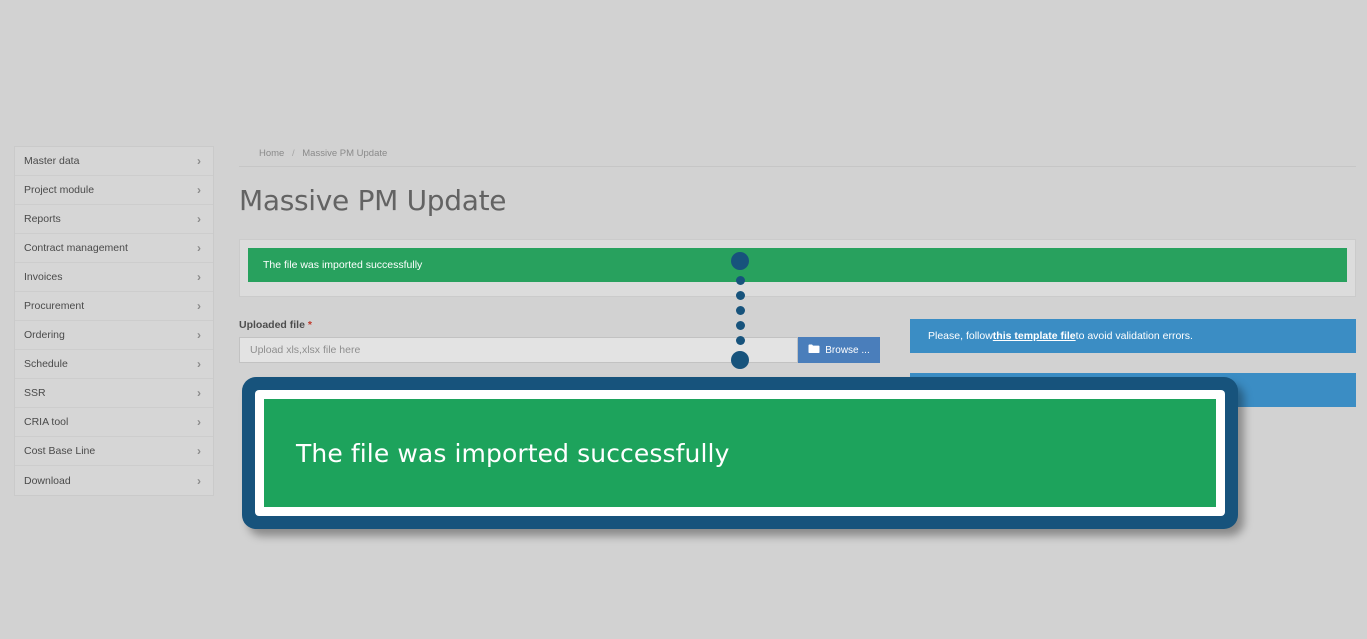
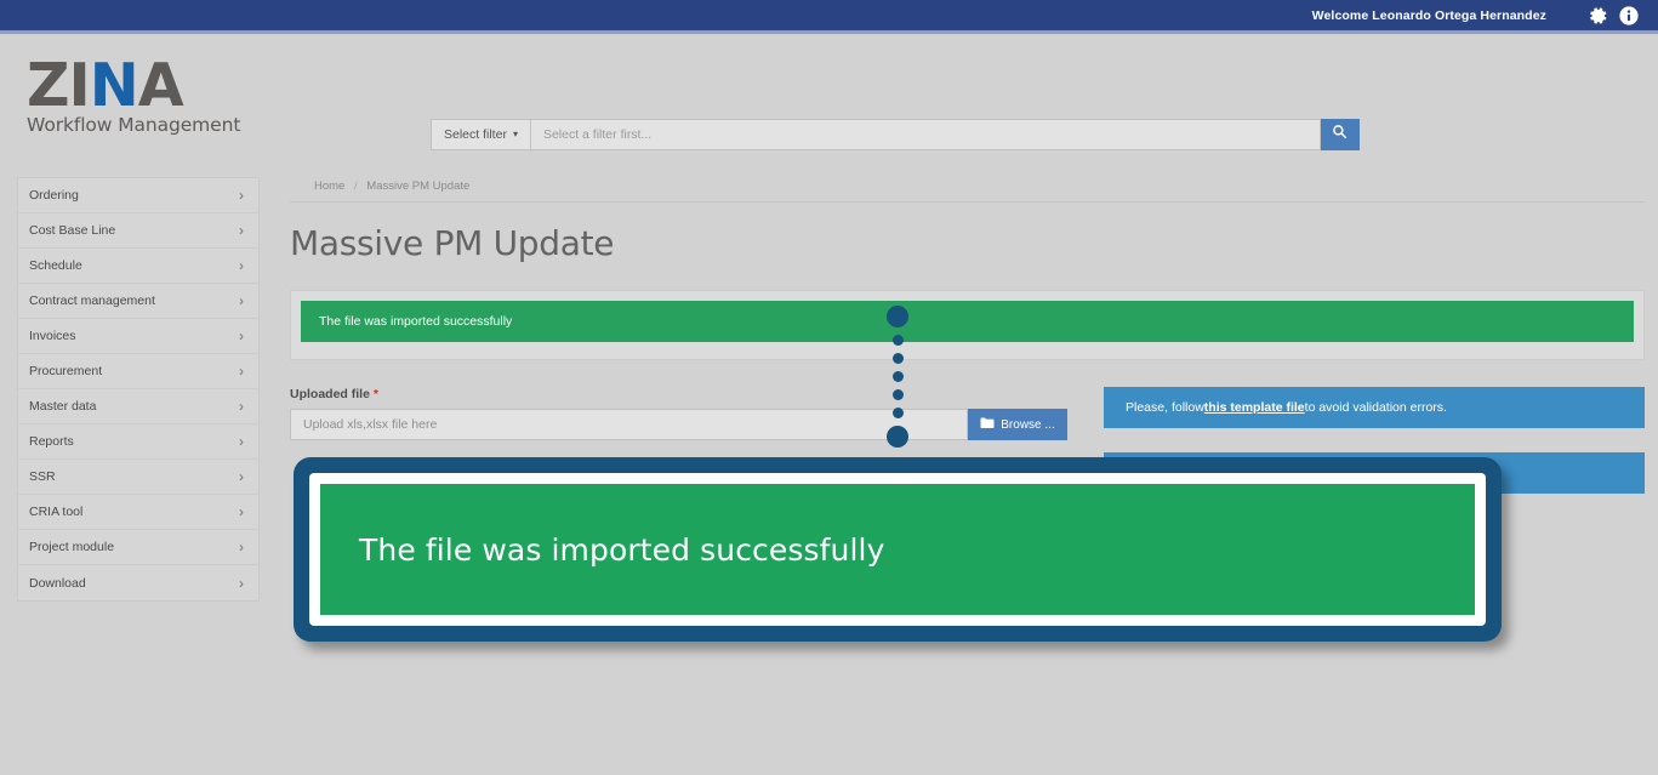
+ Welcome Leonardo Ortega Hernandez
+ ZINA
+ Workflow Management
+ Select filter
+ ▾
+ Select a filter first...
- Master data
+ Ordering
  ›
- Project module
+ Cost Base Line
  ›
- Reports
+ Schedule
  ›
  Contract management
  ›
  Invoices
  ›
  Procurement
  ›
- Ordering
+ Master data
  ›
- Schedule
+ Reports
  ›
  SSR
  ›
  CRIA tool
  ›
- Cost Base Line
+ Project module
  ›
  Download
  ›
  Home / Massive PM Update
  Massive PM Update
  The file was imported successfully
  Uploaded file *
  Upload xls,xlsx file here
  Browse ...
  Please, follow
  this template file
  to avoid validation errors.
  The file was imported successfully
